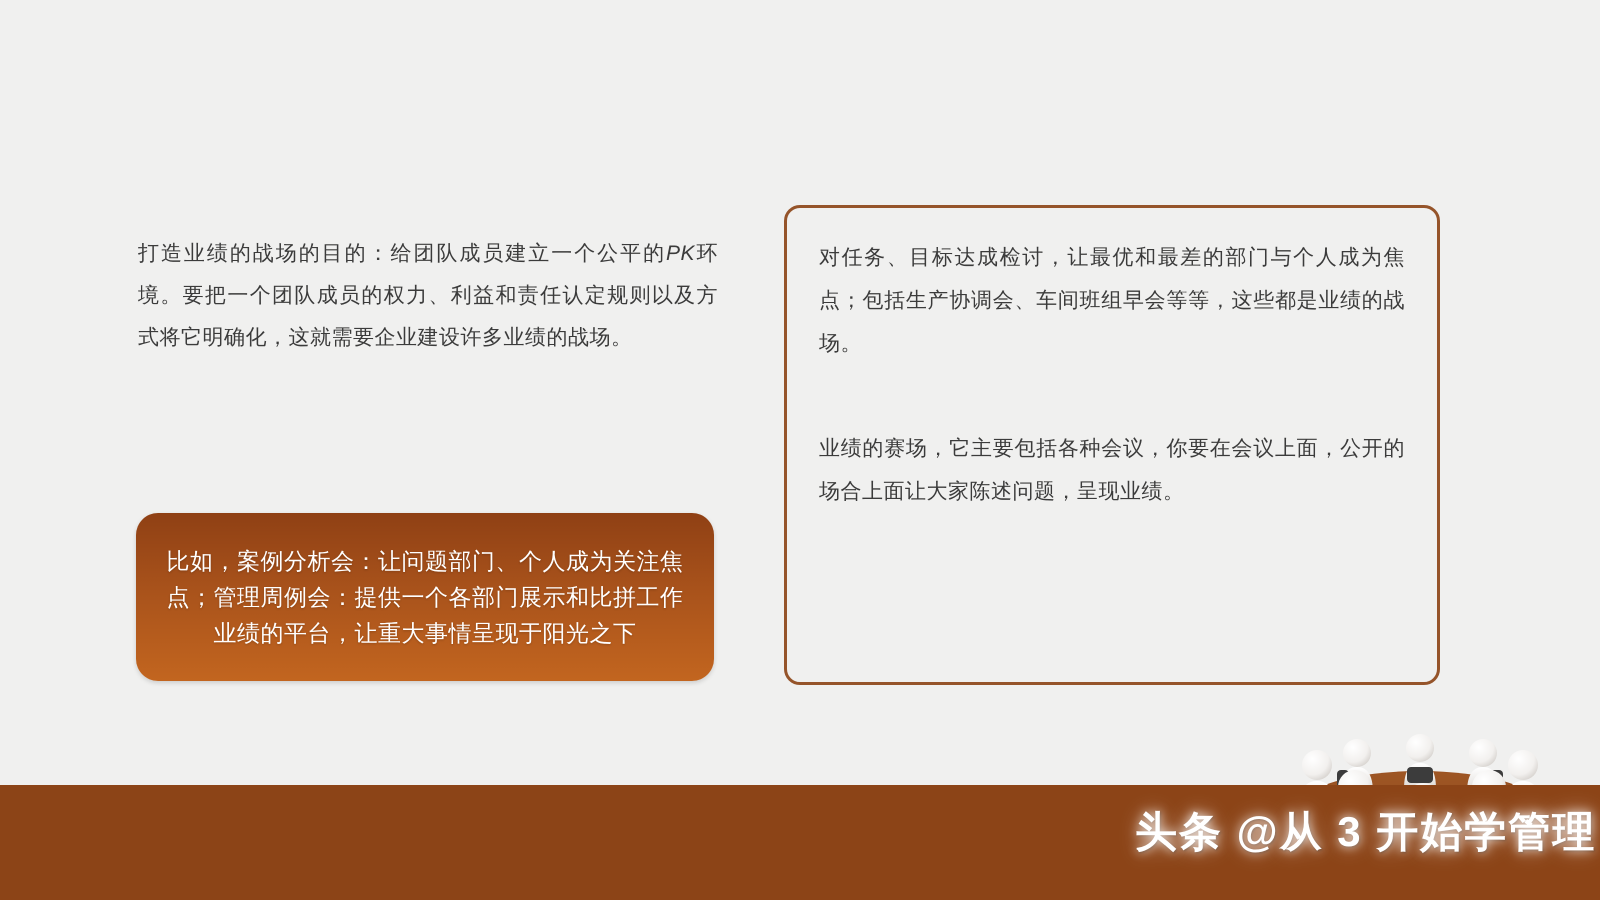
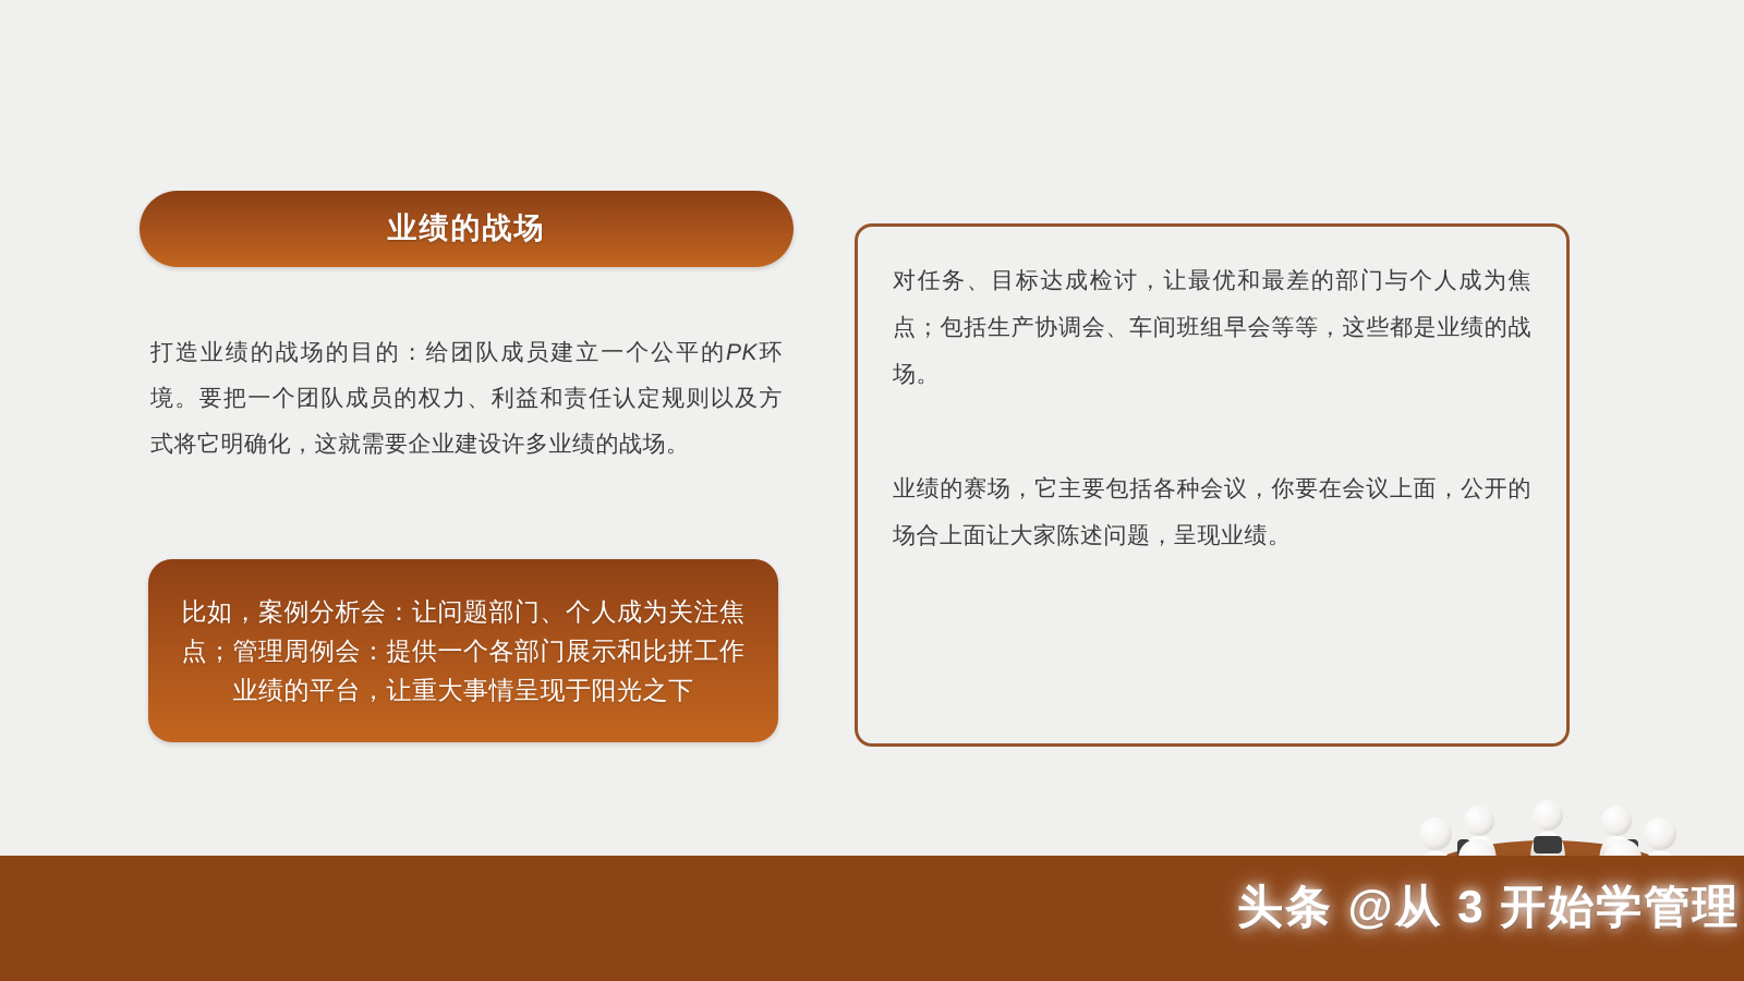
+ 业绩的战场
  打造业绩的战场的目的：给团队成员建立一个公平的PK环境。要把一个团队成员的权力、利益和责任认定规则以及方式将它明确化，这就需要企业建设许多业绩的战场。
  比如，案例分析会：让问题部门、个人成为关注焦点；管理周例会：提供一个各部门展示和比拼工作业绩的平台，让重大事情呈现于阳光之下
  对任务、目标达成检讨，让最优和最差的部门与个人成为焦点；包括生产协调会、车间班组早会等等，这些都是业绩的战场。
  业绩的赛场，它主要包括各种会议，你要在会议上面，公开的场合上面让大家陈述问题，呈现业绩。
  头条 @从 3 开始学管理
